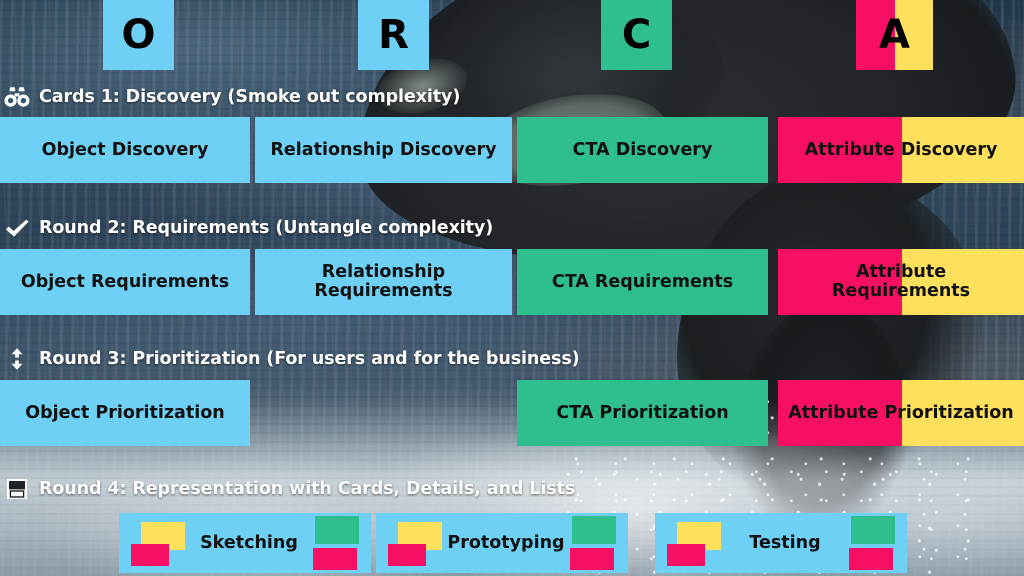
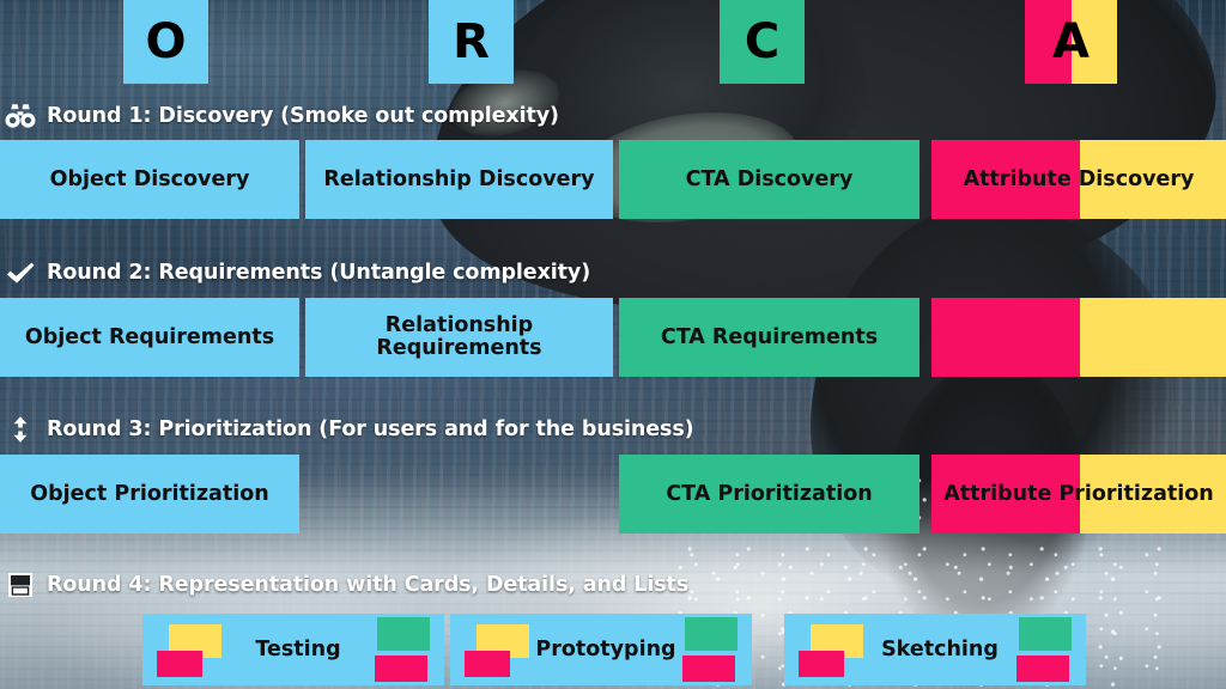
  O
  R
  C
  A
- Cards 1: Discovery (Smoke out complexity)
+ Round 1: Discovery (Smoke out complexity)
  Object Discovery
  Relationship Discovery
  CTA Discovery
  Attribute Discovery
  Round 2: Requirements (Untangle complexity)
  Object Requirements
  Relationship Requirements
  CTA Requirements
- Attribute Requirements
  Round 3: Prioritization (For users and for the business)
  Object Prioritization
  CTA Prioritization
  Attribute Prioritization
  Round 4: Representation with Cards, Details, and Lists
- Sketching
+ Testing
  Prototyping
- Testing
+ Sketching
